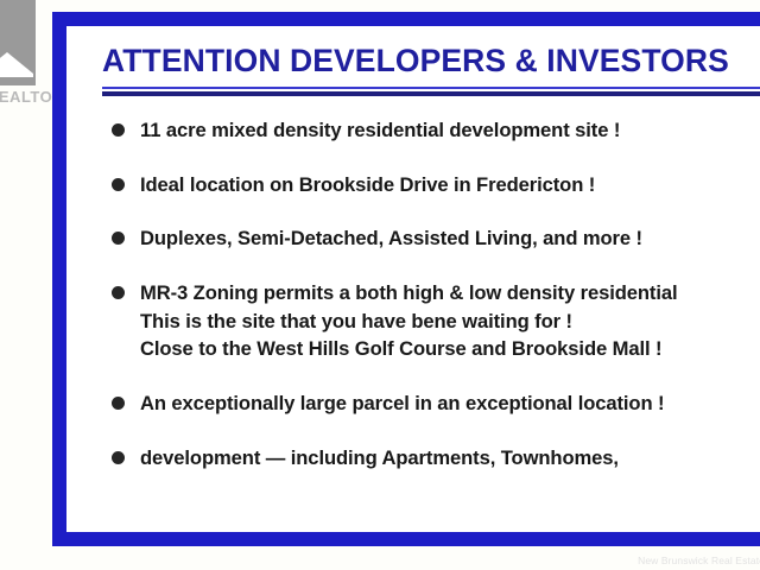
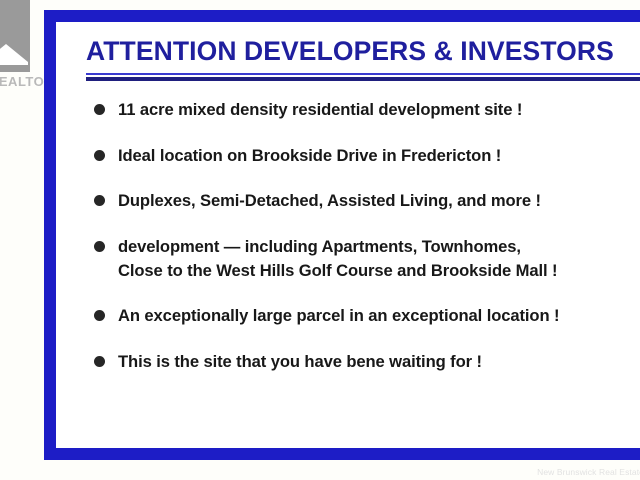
  ATTENTION DEVELOPERS & INVESTORS
  11 acre mixed density residential development site !
  Ideal location on Brookside Drive in Fredericton !
  Duplexes, Semi-Detached, Assisted Living, and more !
- MR-3 Zoning permits a both high & low density residential
- This is the site that you have bene waiting for !
+ development — including Apartments, Townhomes,
  Close to the West Hills Golf Course and Brookside Mall !
  An exceptionally large parcel in an exceptional location !
- development — including Apartments, Townhomes,
+ This is the site that you have bene waiting for !
  New Brunswick Real Estat
